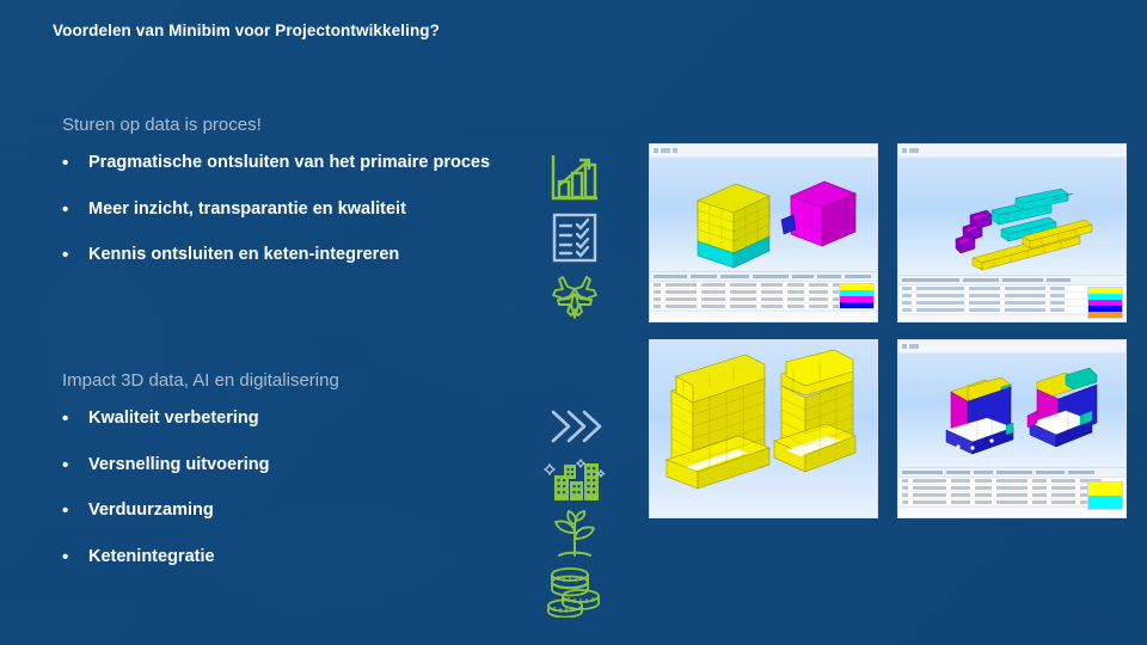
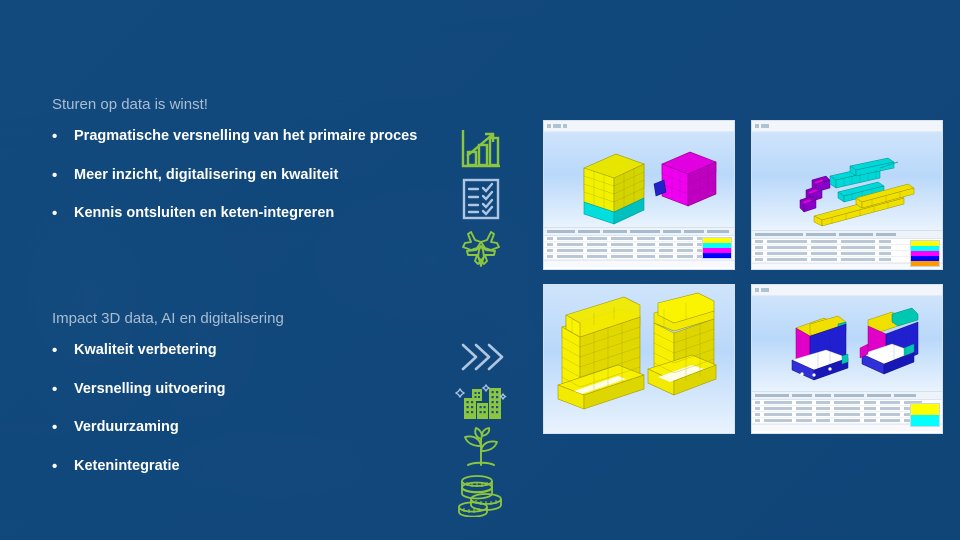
- Voordelen van Minibim voor Projectontwikkeling?
- Sturen op data is proces!
+ Sturen op data is winst!
  •
- Pragmatische ontsluiten van het primaire proces
+ Pragmatische versnelling van het primaire proces
  •
- Meer inzicht, transparantie en kwaliteit
+ Meer inzicht, digitalisering en kwaliteit
  •
  Kennis ontsluiten en keten-integreren
  Impact 3D data, AI en digitalisering
  •
  Kwaliteit verbetering
  •
  Versnelling uitvoering
  •
  Verduurzaming
  •
  Ketenintegratie
